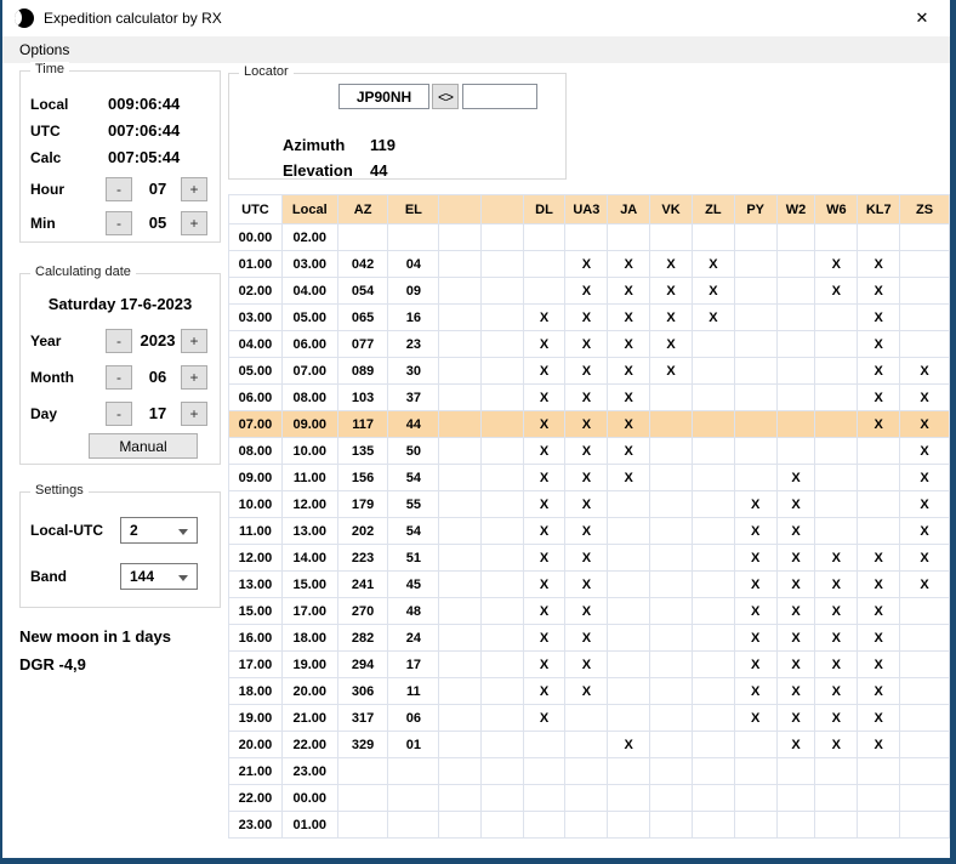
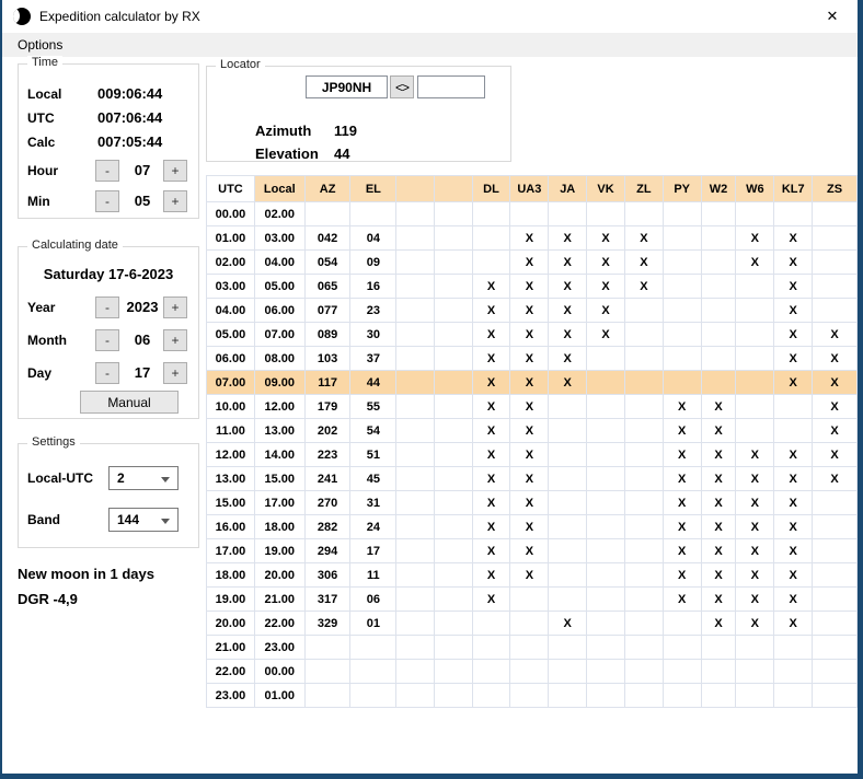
  Expedition calculator by RX
  ✕
  Options
  Time
  Local
  009:06:44
  UTC
  007:06:44
  Calc
  007:05:44
  Hour
  -
  07
  +
  Min
  -
  05
  +
  Calculating date
  Saturday 17-6-2023
  Year
  -
  2023
  +
  Month
  -
  06
  +
  Day
  -
  17
  +
  Manual
  Settings
  Local-UTC
  2
  Band
  144
  New moon in 1 days
  DGR -4,9
  Locator
  JP90NH
  <>
  Azimuth
  119
  Elevation
  44
  UTC	Local	AZ	EL			DL	UA3	JA	VK	ZL	PY	W2	W6	KL7	ZS
  00.00	02.00
  01.00	03.00	042	04				X	X	X	X			X	X
  02.00	04.00	054	09				X	X	X	X			X	X
  03.00	05.00	065	16			X	X	X	X	X				X
  04.00	06.00	077	23			X	X	X	X					X
  05.00	07.00	089	30			X	X	X	X					X	X
  06.00	08.00	103	37			X	X	X						X	X
  07.00	09.00	117	44			X	X	X						X	X
- 08.00	10.00	135	50			X	X	X							X
- 09.00	11.00	156	54			X	X	X				X			X
  10.00	12.00	179	55			X	X				X	X			X
  11.00	13.00	202	54			X	X				X	X			X
  12.00	14.00	223	51			X	X				X	X	X	X	X
  13.00	15.00	241	45			X	X				X	X	X	X	X
- 15.00	17.00	270	48			X	X				X	X	X	X
+ 15.00	17.00	270	31			X	X				X	X	X	X
  16.00	18.00	282	24			X	X				X	X	X	X
  17.00	19.00	294	17			X	X				X	X	X	X
  18.00	20.00	306	11			X	X				X	X	X	X
  19.00	21.00	317	06			X					X	X	X	X
  20.00	22.00	329	01					X				X	X	X
  21.00	23.00
  22.00	00.00
  23.00	01.00
